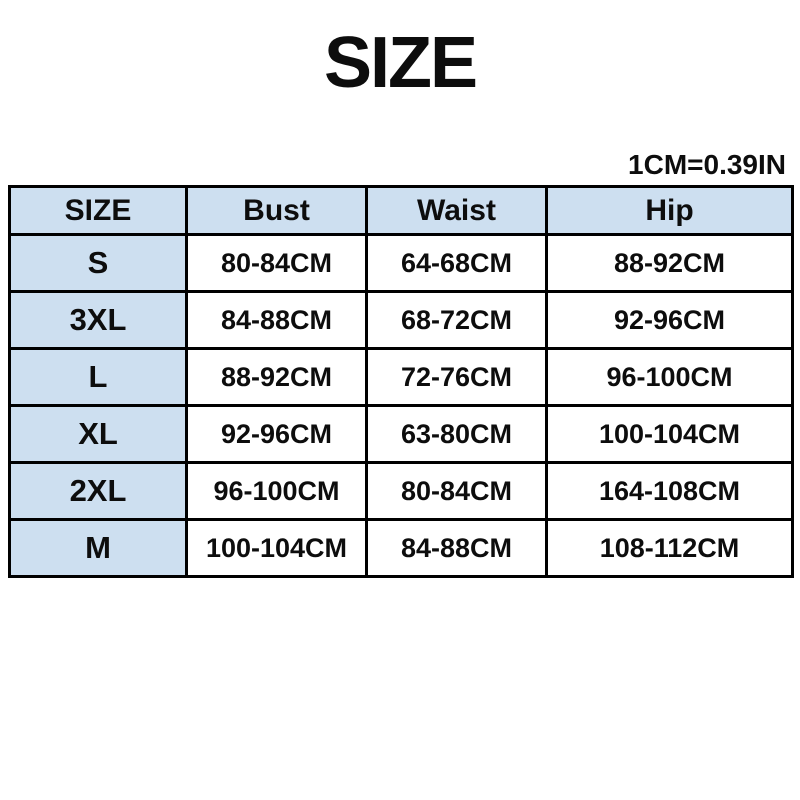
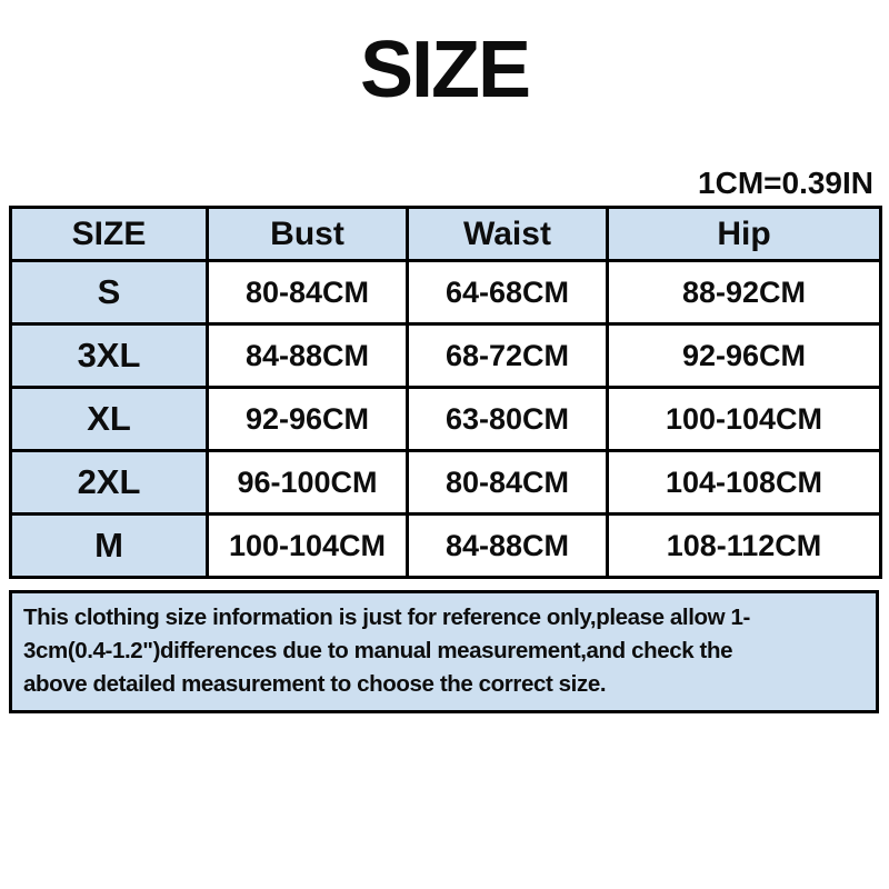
  SIZE
  1CM=0.39IN
  SIZE	Bust	Waist	Hip
  S	80-84CM	64-68CM	88-92CM
  3XL	84-88CM	68-72CM	92-96CM
- L	88-92CM	72-76CM	96-100CM
  XL	92-96CM	63-80CM	100-104CM
- 2XL	96-100CM	80-84CM	164-108CM
+ 2XL	96-100CM	80-84CM	104-108CM
  M	100-104CM	84-88CM	108-112CM
+ This clothing size information is just for reference only,please allow 1-
+ 3cm(0.4-1.2")differences due to manual measurement,and check the
+ above detailed measurement to choose the correct size.
